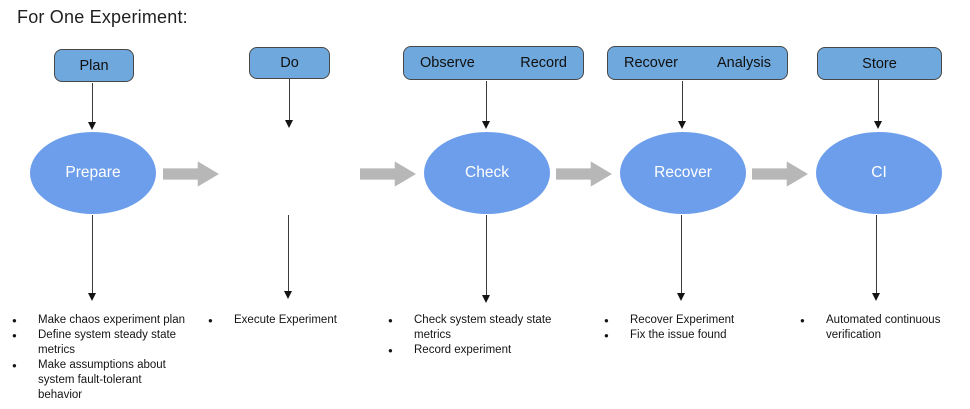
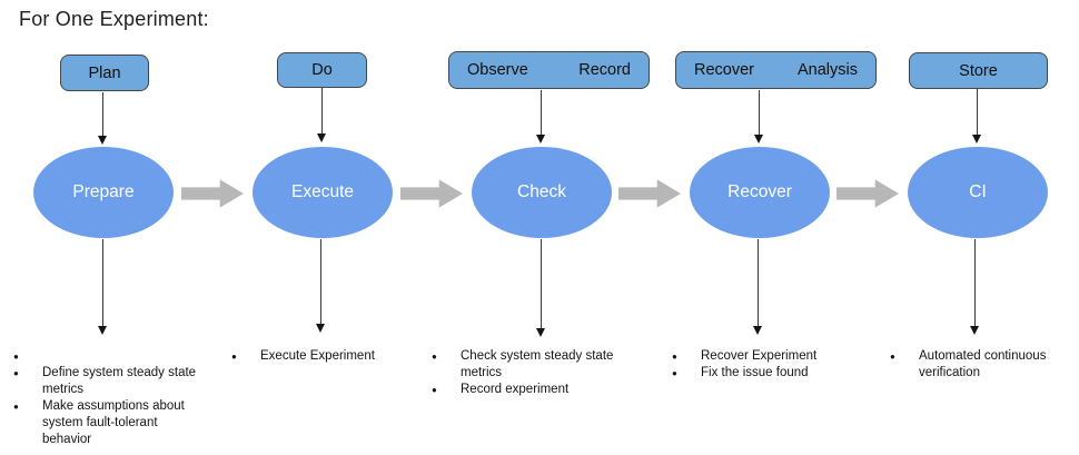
  For One Experiment:
  Plan
  Do
  Observe
  Record
  Recover
  Analysis
  Store
  Prepare
+ Execute
  Check
  Recover
  CI
  ●
- Make chaos experiment plan
  ●
  Define system steady state
  metrics
  ●
  Make assumptions about
  system fault-tolerant
  behavior
  ●
  Execute Experiment
  ●
  Check system steady state
  metrics
  ●
  Record experiment
  ●
  Recover Experiment
  ●
  Fix the issue found
  ●
  Automated continuous
  verification
